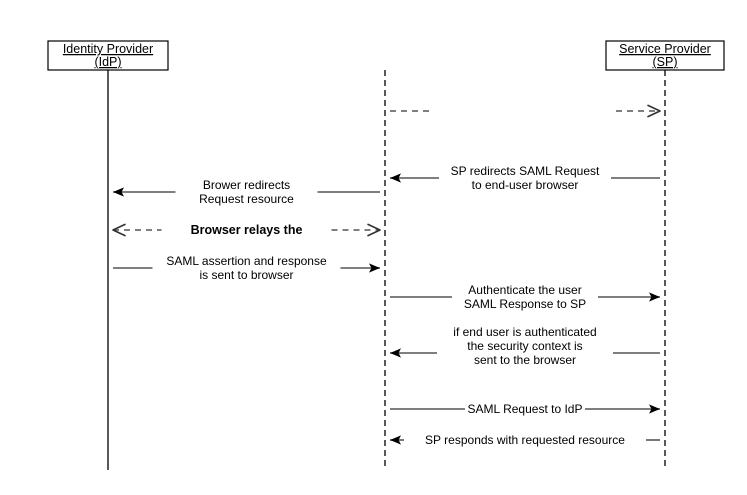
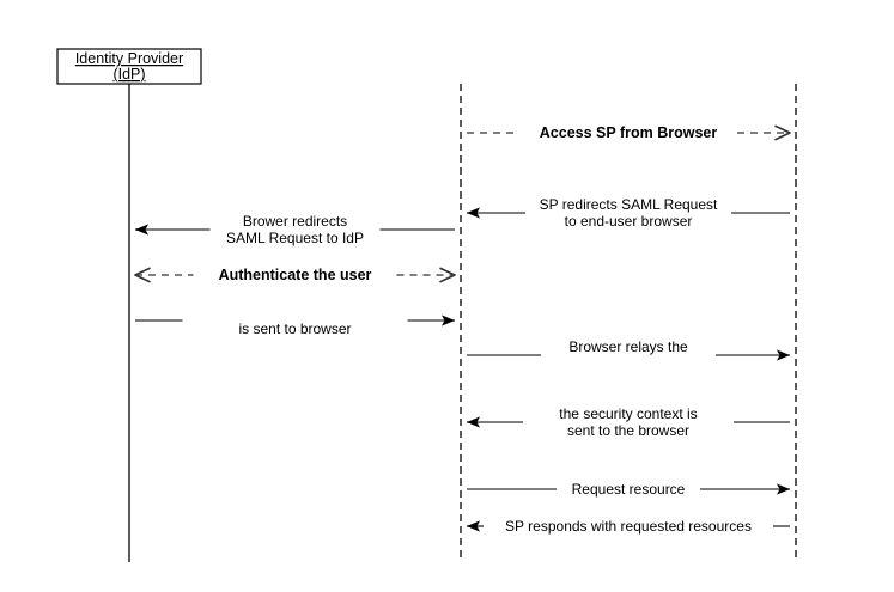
+ Access SP from Browser
  SP redirects SAML Request
  to end-user browser
  Brower redirects
- Request resource
+ SAML Request to IdP
- Browser relays the
+ Authenticate the user
- SAML assertion and response
  is sent to browser
- Authenticate the user
+ Browser relays the
- SAML Response to SP
- if end user is authenticated
  the security context is
  sent to the browser
- SAML Request to IdP
+ Request resource
- SP responds with requested resource
+ SP responds with requested resources
  Identity Provider
  (IdP)
- Service Provider
- (SP)
